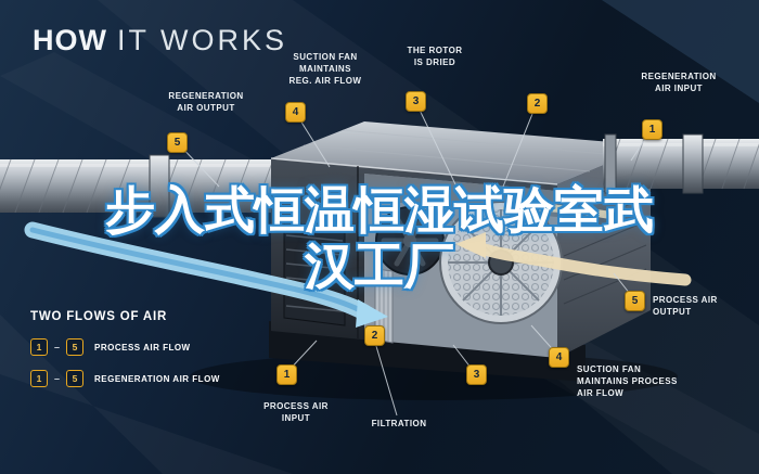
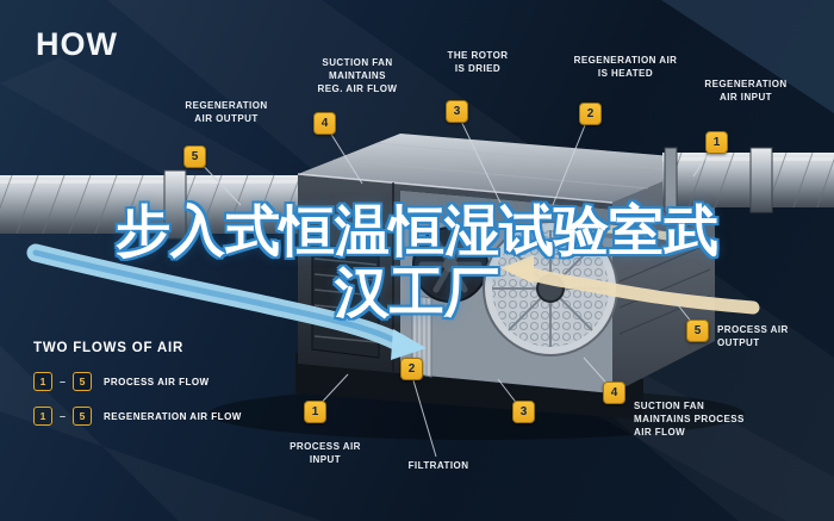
  HOW
- IT WORKS
  步入式恒温恒湿试验室武
  汉工厂
  REGENERATION
  AIR OUTPUT
  5
  SUCTION FAN
  MAINTAINS
  REG. AIR FLOW
  4
  THE ROTOR
  IS DRIED
  3
+ REGENERATION AIR
+ IS HEATED
  2
  REGENERATION
  AIR INPUT
  1
  1
  PROCESS AIR
  INPUT
  2
  FILTRATION
  3
  4
  SUCTION FAN
  MAINTAINS PROCESS
  AIR FLOW
  5
  PROCESS AIR
  OUTPUT
  TWO FLOWS OF AIR
  1
  –
  5
  PROCESS AIR FLOW
  1
  –
  5
  REGENERATION AIR FLOW
